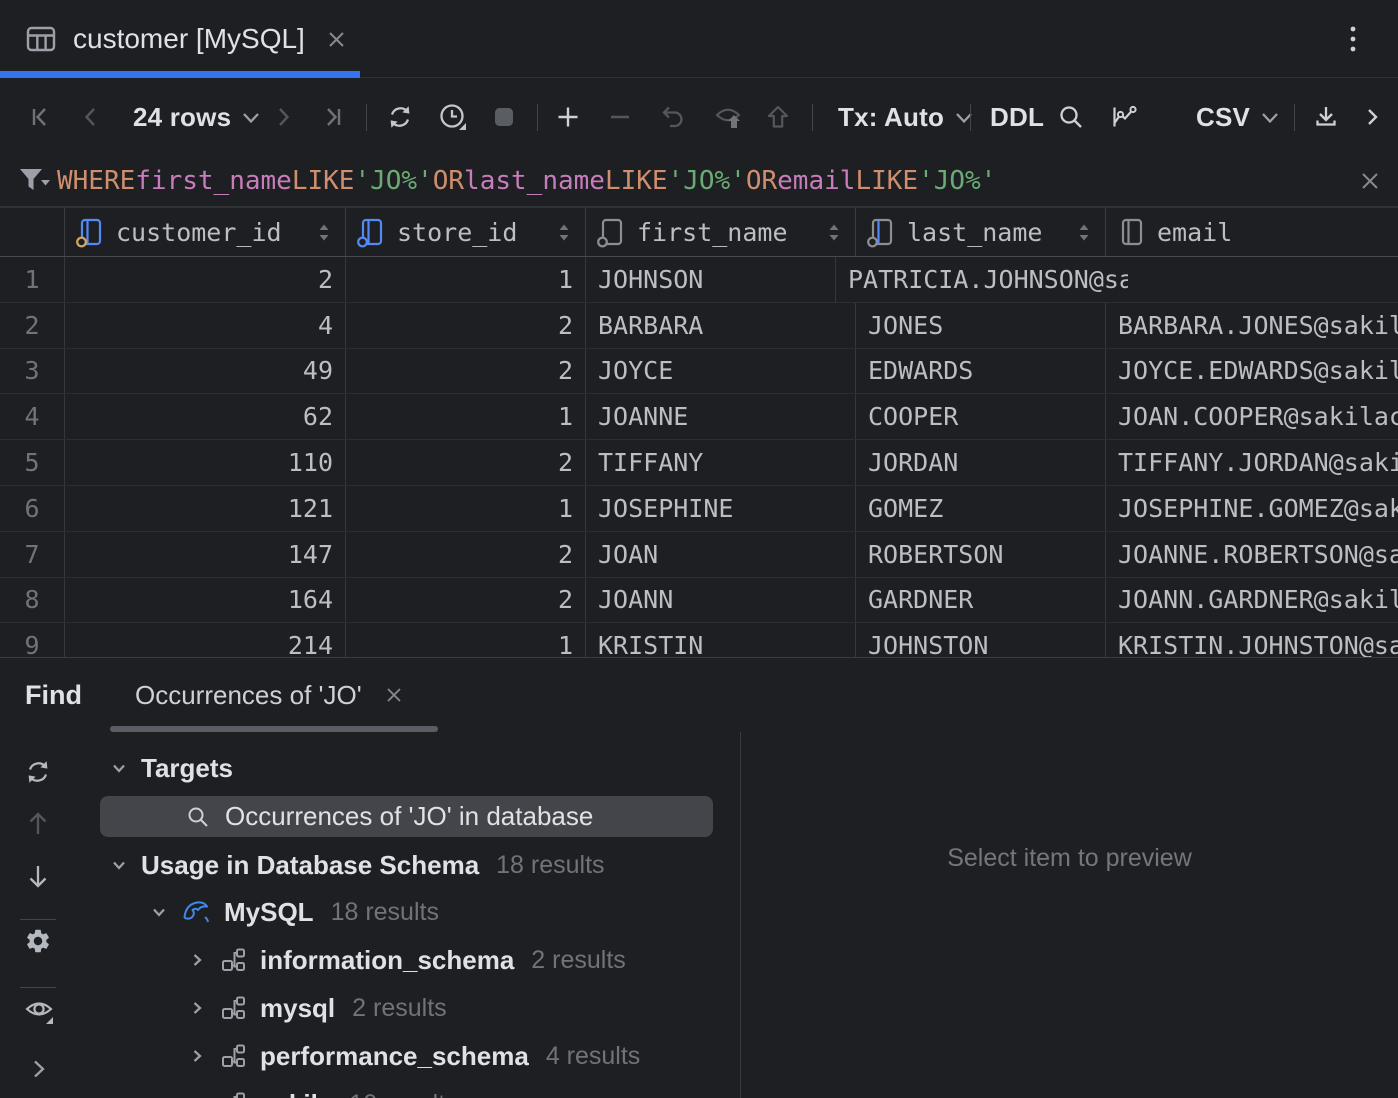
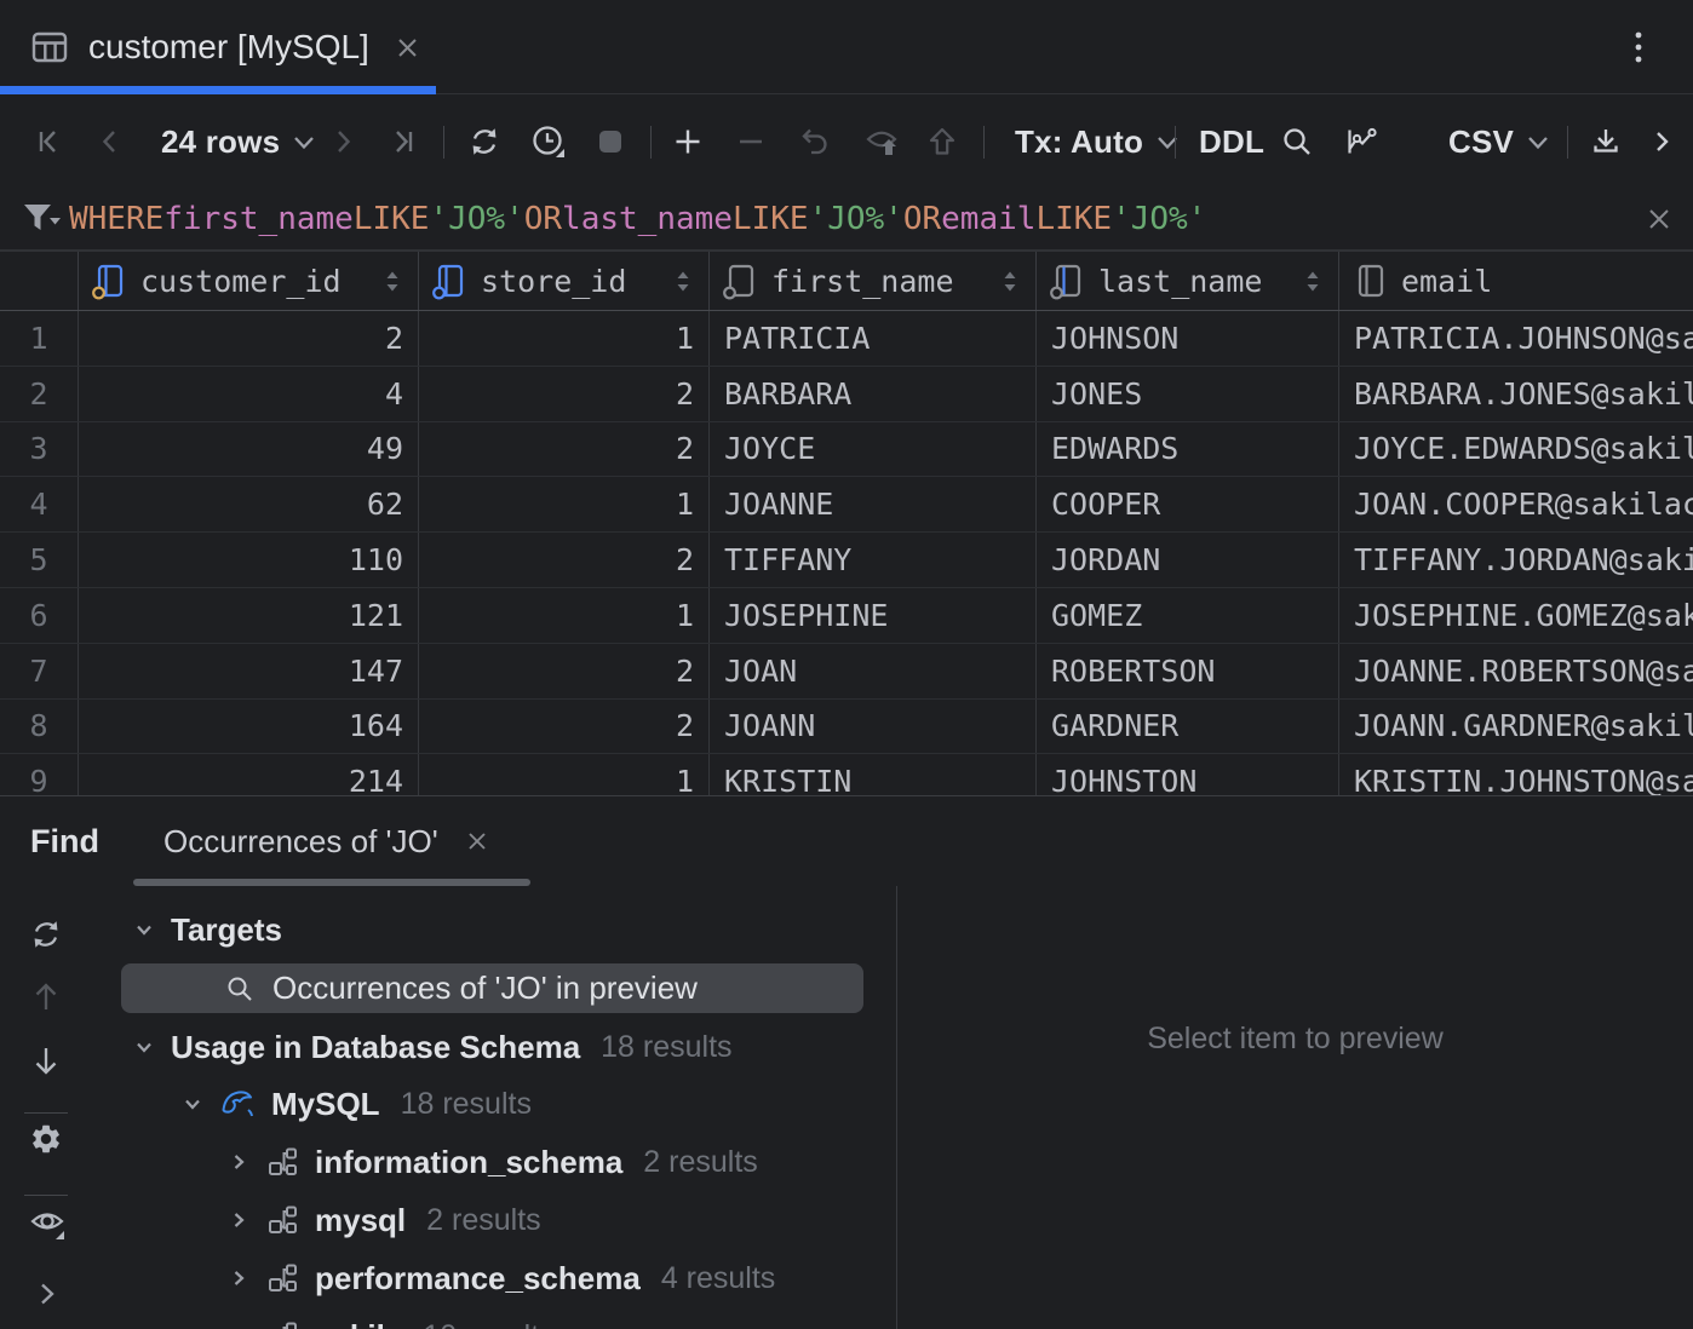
  customer [MySQL]
  24 rows
  Tx: Auto
  DDL
  CSV
  WHERE
  first_name
  LIKE
  'JO%'
  OR
  last_name
  LIKE
  'JO%'
  OR
  email
  LIKE
  'JO%'
  customer_id
  store_id
  first_name
  last_name
  email
  1
  2
  1
+ PATRICIA
  JOHNSON
  2
  4
  2
  BARBARA
  JONES
  3
  49
  2
  JOYCE
  EDWARDS
  4
  62
  1
  JOANNE
  COOPER
  5
  110
  2
  TIFFANY
  JORDAN
  6
  121
  1
  JOSEPHINE
  GOMEZ
  7
  147
  2
  JOAN
  ROBERTSON
  8
  164
  2
  JOANN
  GARDNER
  9
  214
  1
  KRISTIN
  JOHNSTON
  Find
  Occurrences of 'JO'
  Targets
- Occurrences of 'JO' in database
+ Occurrences of 'JO' in preview
  Usage in Database Schema
  18 results
  MySQL
  18 results
  information_schema
  2 results
  mysql
  2 results
  performance_schema
  4 results
  Select item to preview
